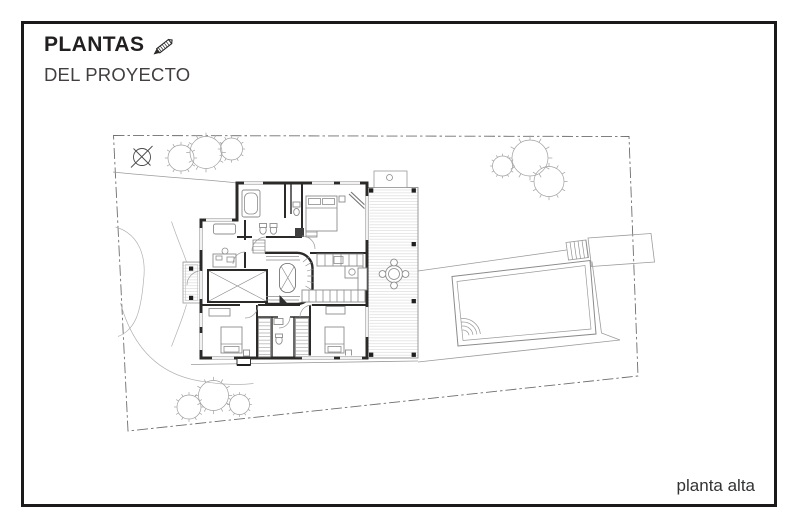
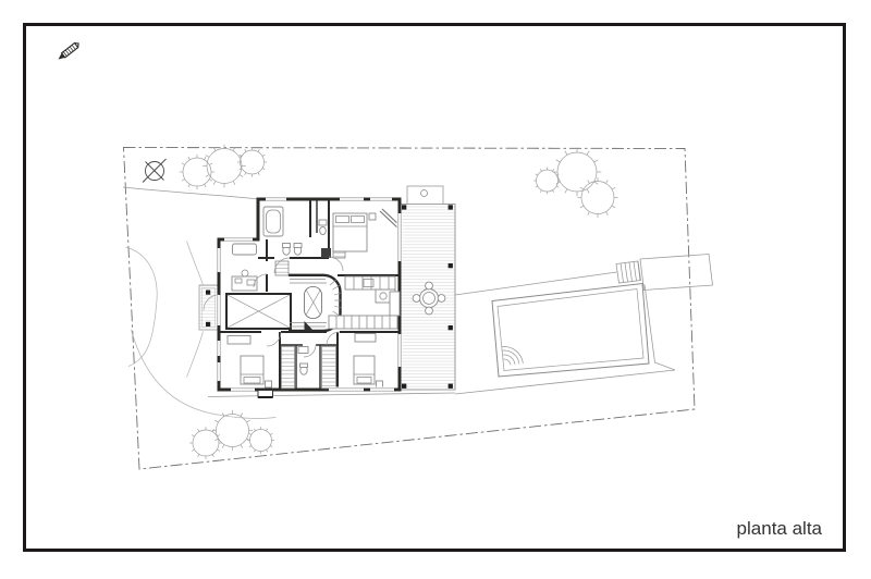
- PLANTAS
- DEL PROYECTO
  planta alta
